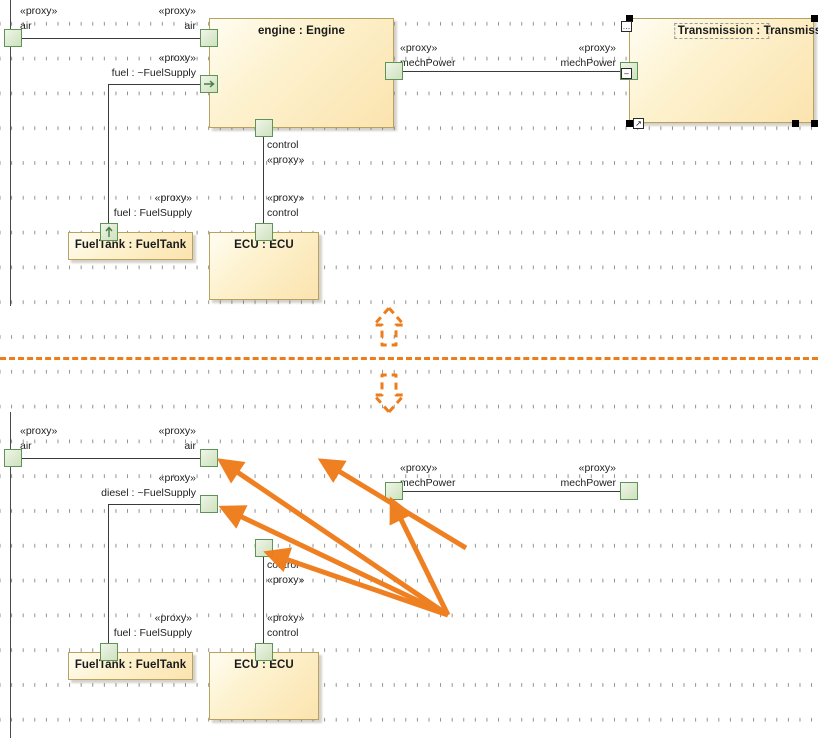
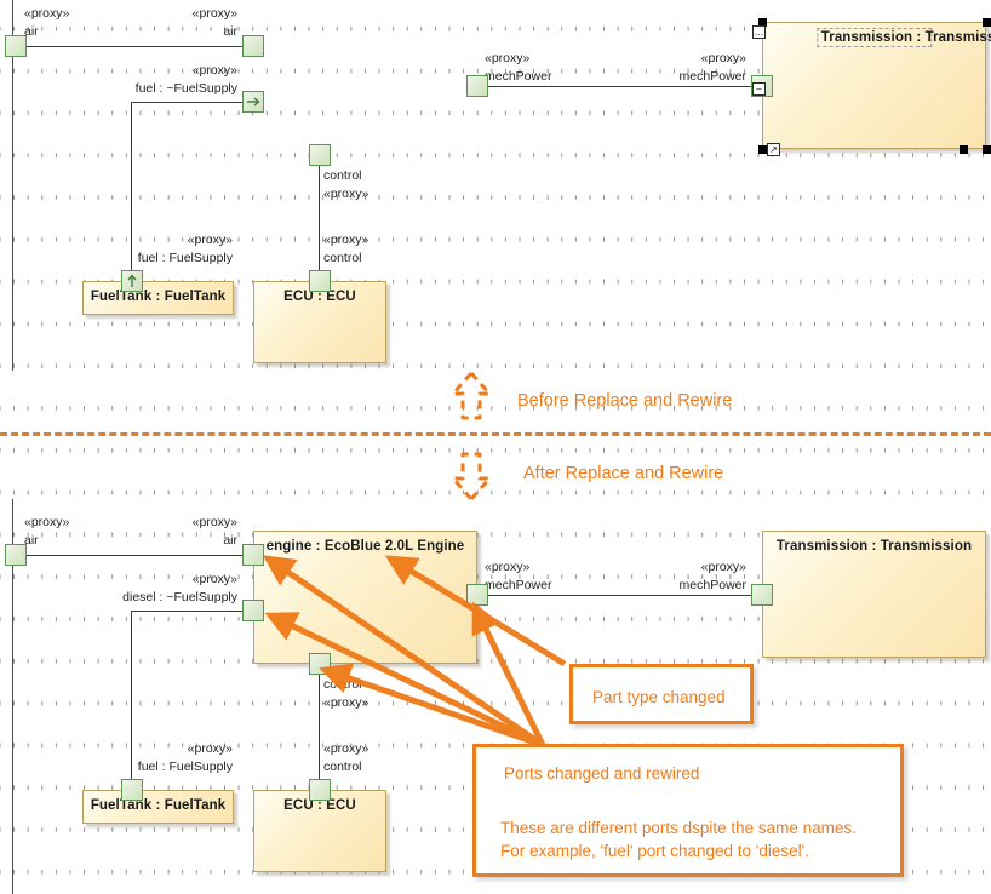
- engine : Engine
  Transmission : Transmis
  …
  –
  ↗
  FuelTank : FuelTank
  ECU : ECU
  «proxy»
  air
  «proxy»
  air
  «proxy»
  fuel : ~FuelSupply
  «proxy»
  mechPower
  «proxy»
  mechPower
  control
  «proxy»
  «proxy»
  control
  «proxy»
  fuel : FuelSupply
+ Before Replace and Rewire
+ After Replace and Rewire
+ engine : EcoBlue 2.0L Engine
+ Transmission : Transmission
  FuelTank : FuelTank
  ECU : ECU
  «proxy»
  air
  «proxy»
  air
  «proxy»
  diesel : ~FuelSupply
  «proxy»
  mechPower
  «proxy»
  mechPower
  contro
  «proxy»
  «proxy»
  control
  «proxy»
  fuel : FuelSupply
+ Part type changed
+ Ports changed and rewired
+ These are different ports dspite the same names.
+ For example, 'fuel' port changed to 'diesel'.
